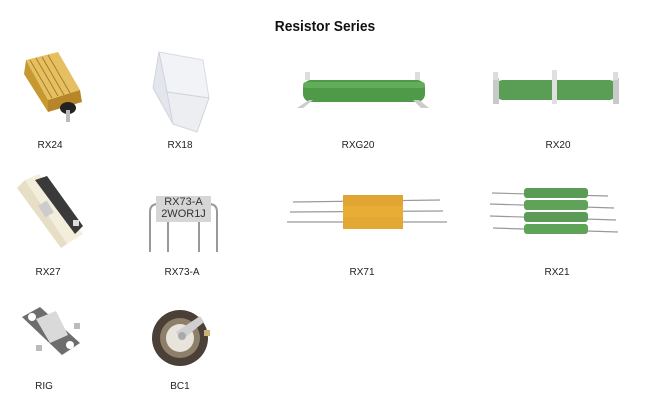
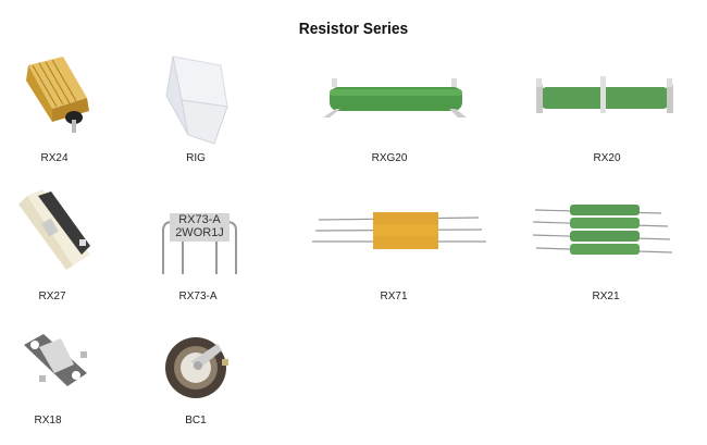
  Resistor Series
  RX24
- RX18
+ RIG
  RXG20
  RX20
  RX27
  RX73-A
  2WOR1J
  RX73-A
  RX71
  RX21
- RIG
+ RX18
  BC1
